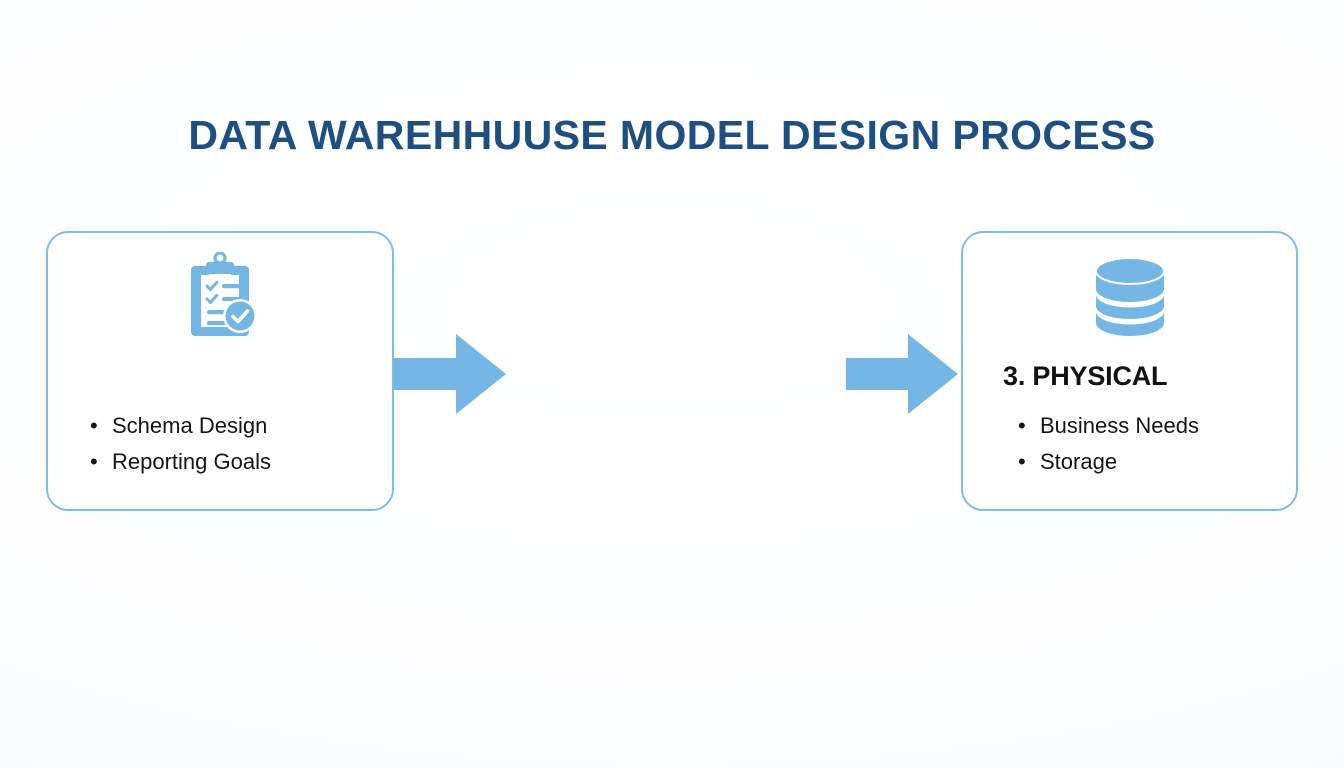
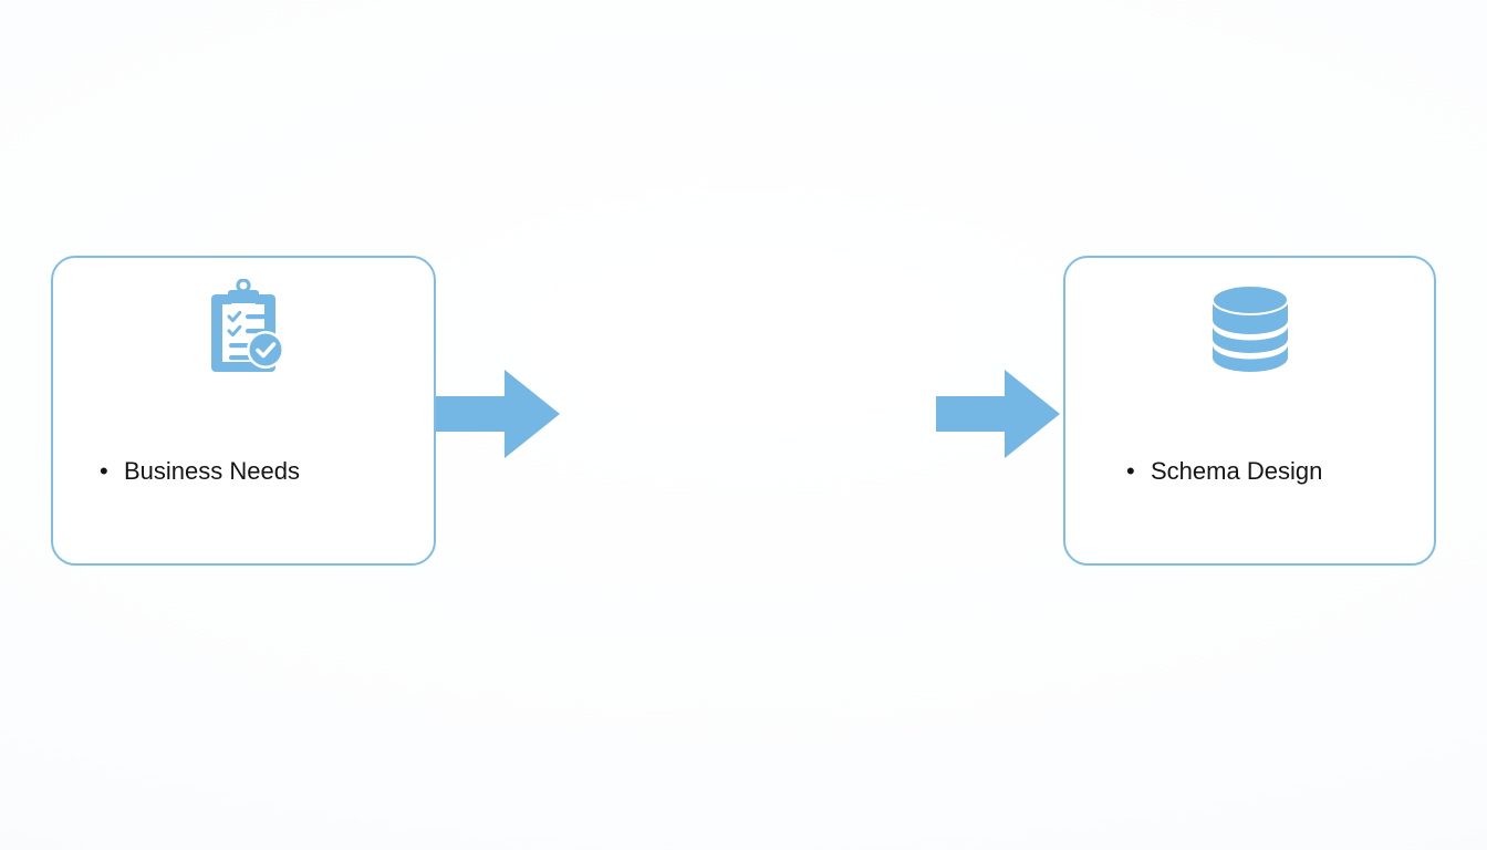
- DATA WAREHHUUSE MODEL DESIGN PROCESS
- Schema Design
+ Business Needs
- Reporting Goals
- 3. PHYSICAL
- Business Needs
+ Schema Design
- Storage
